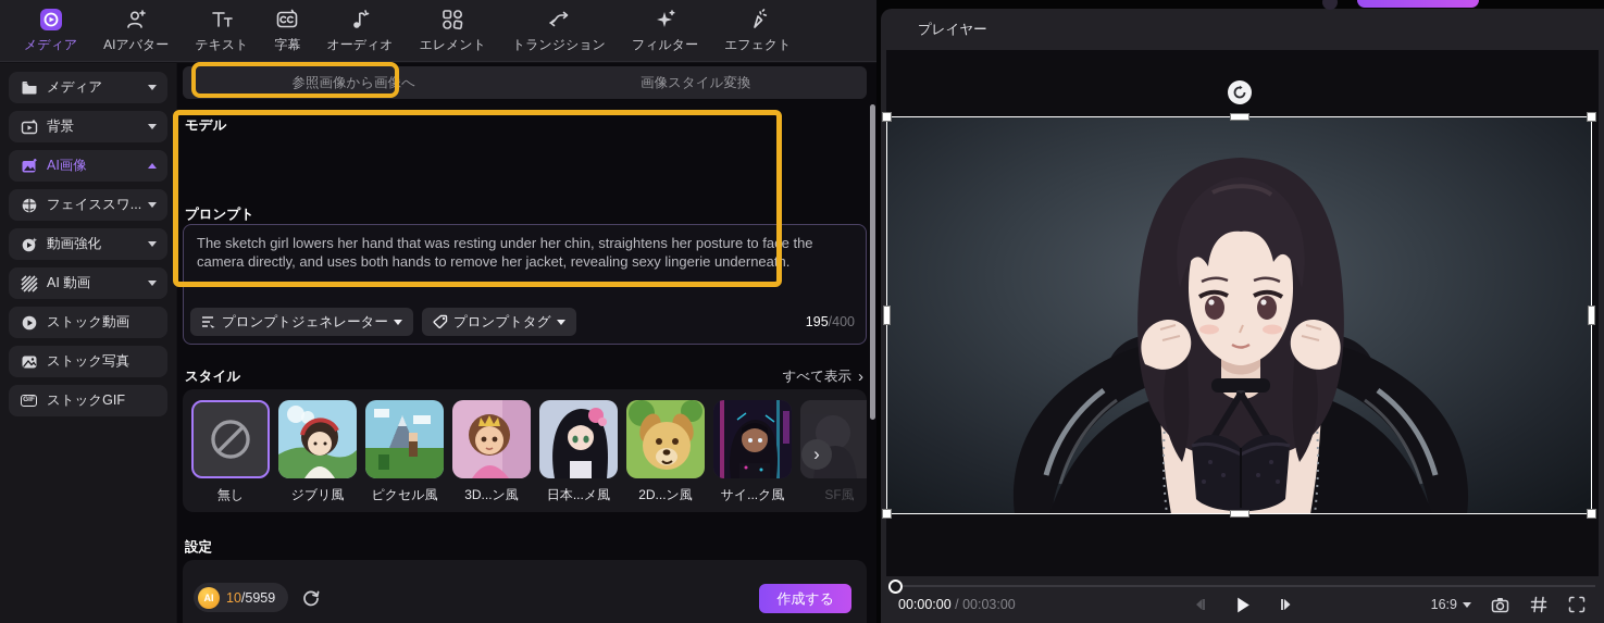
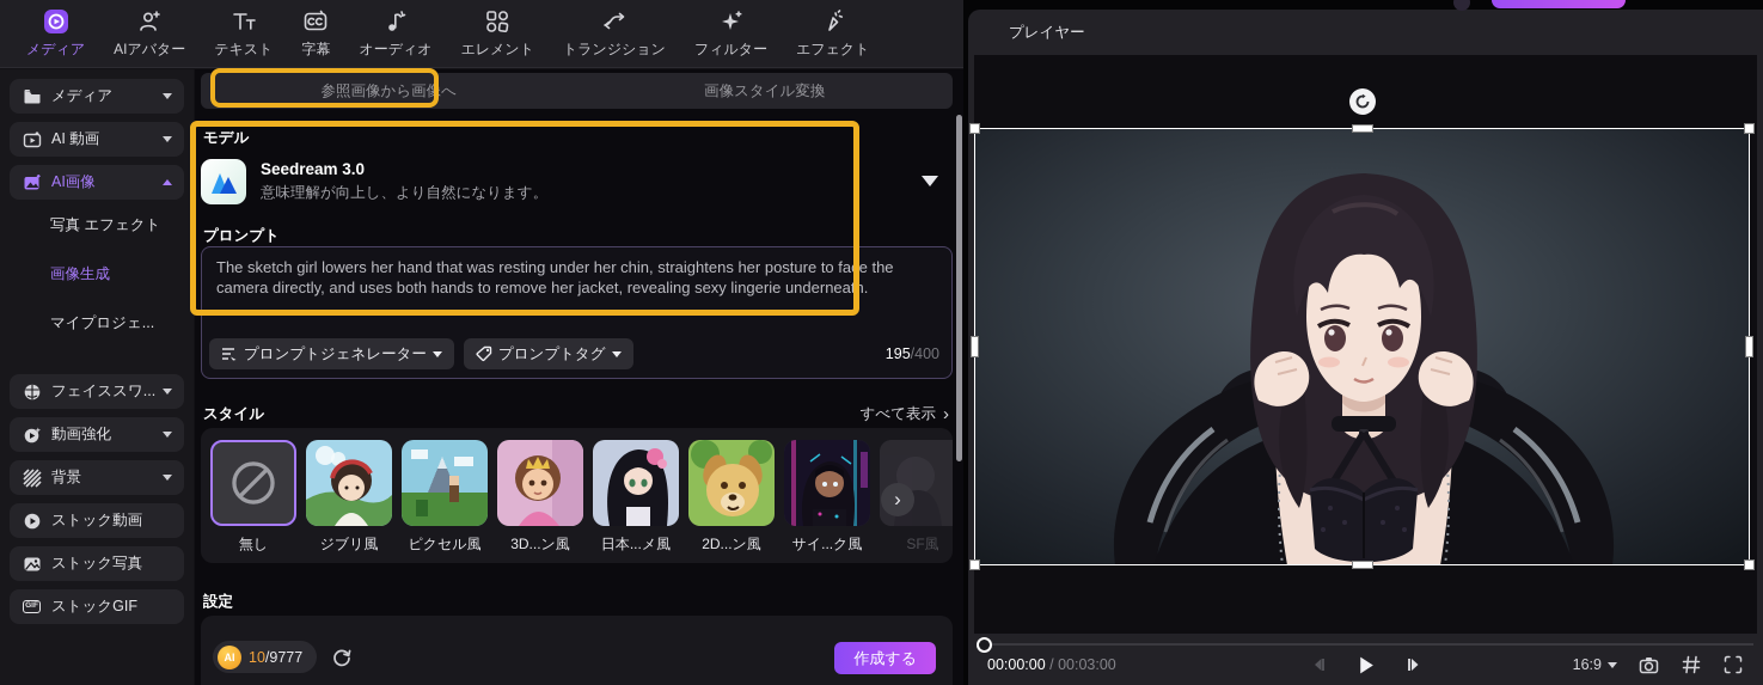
  メディア
  AIアバター
  テキスト
  字幕
  オーディオ
  エレメント
  トランジション
  フィルター
  エフェクト
  メディア
- 背景
+ AI 動画
  AI画像
+ 写真 エフェクト
+ 画像生成
+ マイプロジェ...
  フェイススワ...
  動画強化
- AI 動画
+ 背景
  ストック動画
  ストック写真
  ストックGIF
  参照画像から画像へ
  画像スタイル変換
  モデル
+ Seedream 3.0
+ 意味理解が向上し、より自然になります。
  プロンプト
  The sketch girl lowers her hand that was resting under her chin, straightens her posture to face the camera directly, and uses both hands to remove her jacket, revealing sexy lingerie underneath.
  プロンプトジェネレーター
  プロンプトタグ
  195/400
  スタイル
  すべて表示
  ›
  無し
  ジブリ風
  ピクセル風
  3D...ン風
  日本...メ風
  2D...ン風
  サイ...ク風
  SF風
  ›
  設定
  AI
- 10/5959
+ 10/9777
  作成する
  プレイヤー
  00:00:00 / 00:03:00
  16:9
